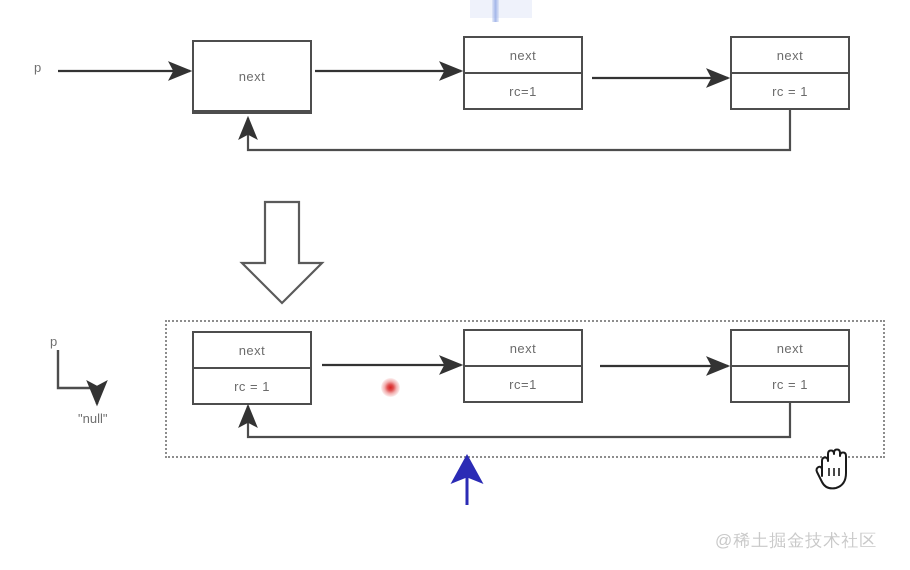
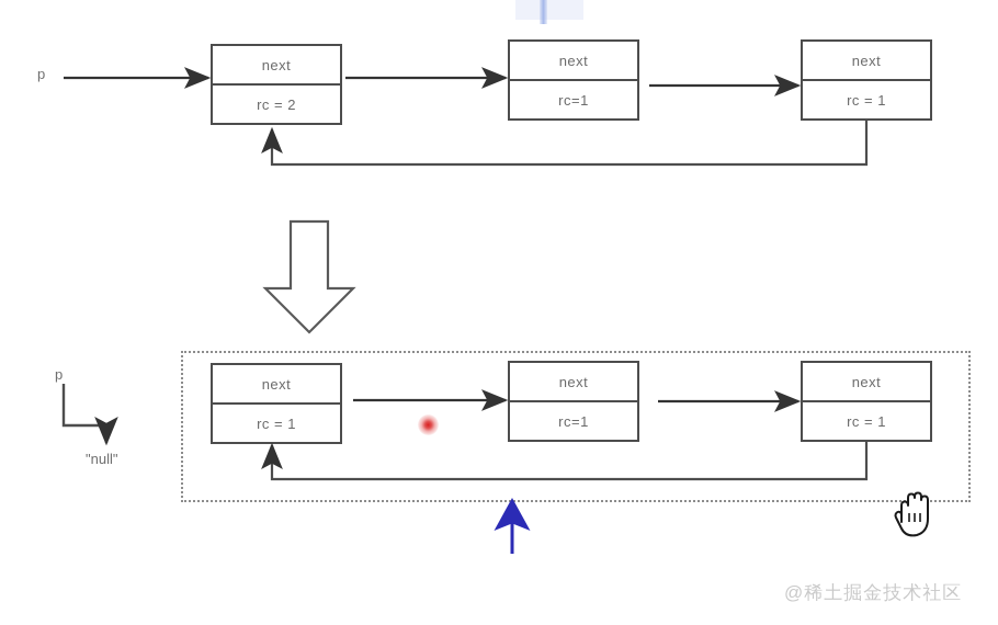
  p
  next
+ rc = 2
  next
  rc=1
  next
  rc = 1
  p
  "null"
  next
  rc = 1
  next
  rc=1
  next
  rc = 1
  @稀土掘金技术社区
